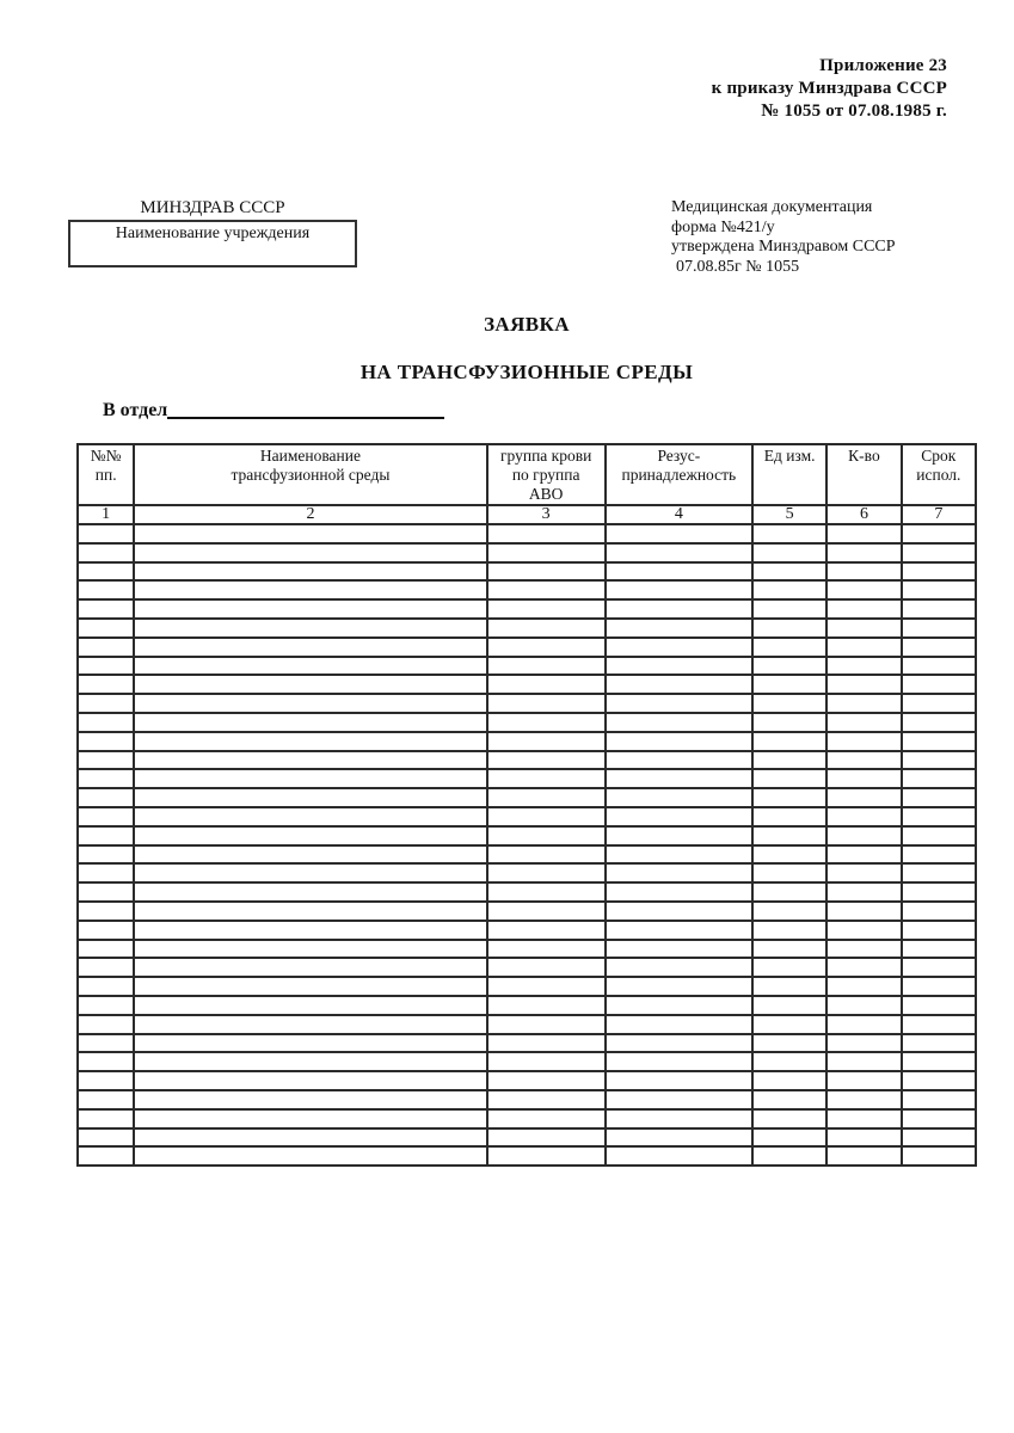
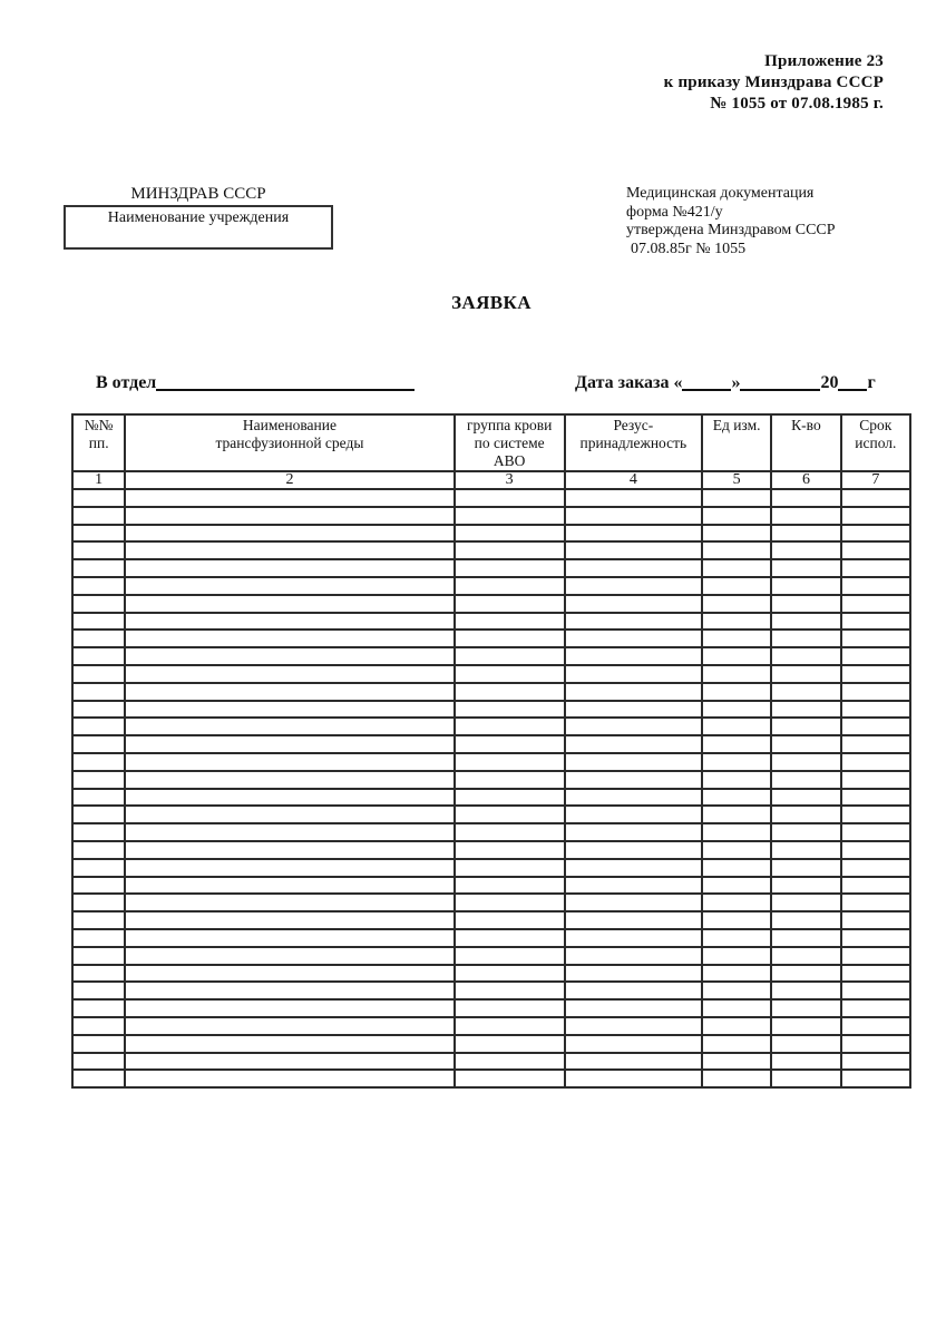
  Приложение 23
  к приказу Минздрава СССР
  № 1055 от 07.08.1985 г.
  МИНЗДРАВ СССР
  Наименование учреждения
  Медицинская документация
  форма №421/у
  утверждена Минздравом СССР
  07.08.85г № 1055
  ЗАЯВКА
- НА ТРАНСФУЗИОННЫЕ СРЕДЫ
  В отдел
+ Дата заказа « » 20 г
- №№ пп.	Наименование трансфузионной среды	группа крови по группа АВО	Резус- принадлежность	Ед изм.	К-во	Срок испол.
+ №№ пп.	Наименование трансфузионной среды	группа крови по системе АВО	Резус- принадлежность	Ед изм.	К-во	Срок испол.
  1	2	3	4	5	6	7
